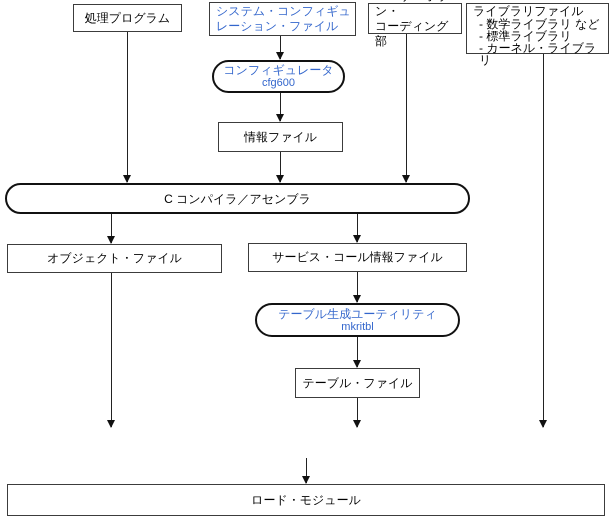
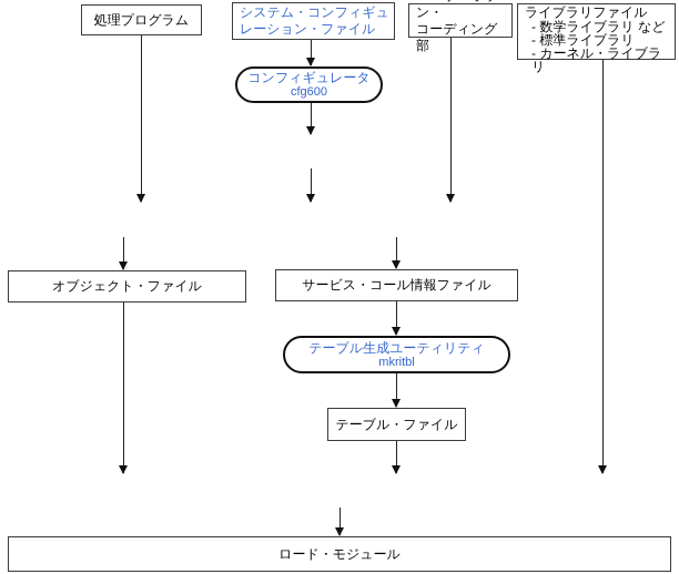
  処理プログラム
  システム・コンフィギュ
  レーション・ファイル
  コーディング部
  ライブラリファイル
  - 数学ライブラリ など
  - 標準ライブラリ
  - カーネル・ライブラリ
  コンフィギュレータ
  cfg600
- 情報ファイル
- C コンパイラ／アセンブラ
  オブジェクト・ファイル
  サービス・コール情報ファイル
  テーブル生成ユーティリティ
  mkritbl
  テーブル・ファイル
  ロード・モジュール
